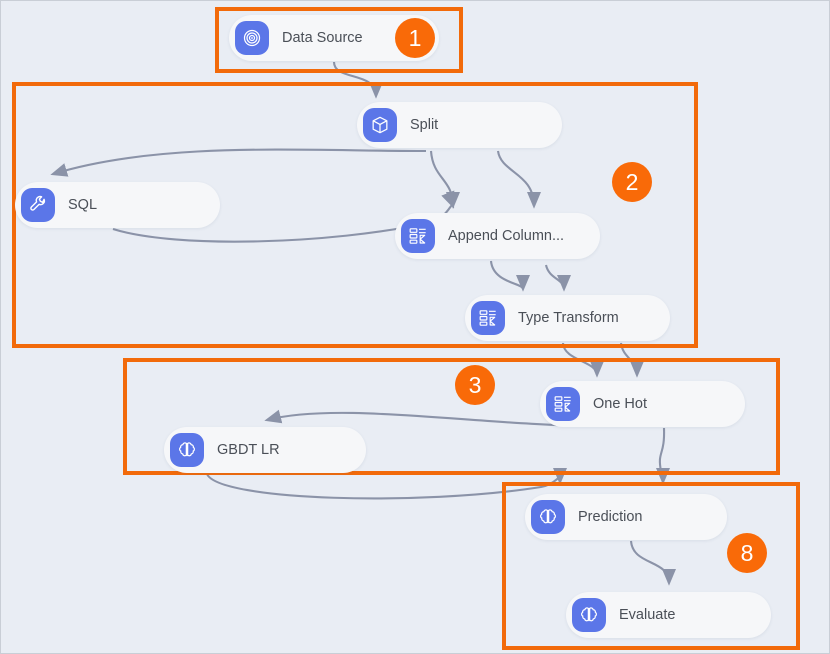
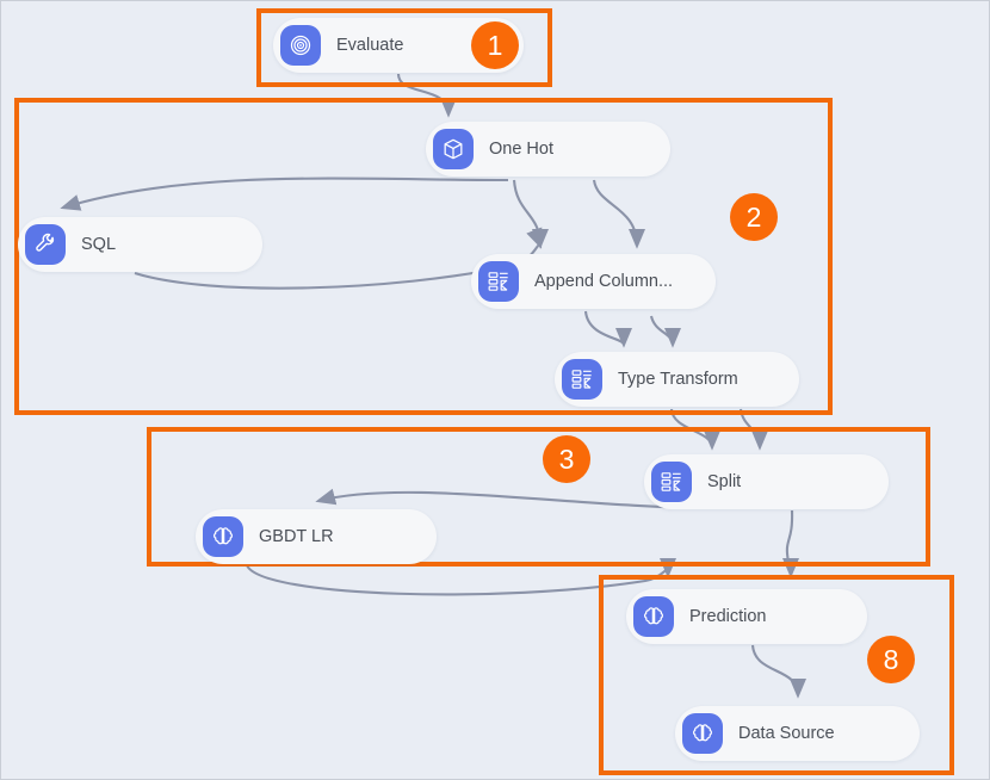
  1
  2
  3
  8
- Data Source
+ Evaluate
- Split
+ One Hot
  SQL
  Append Column...
  Type Transform
- One Hot
+ Split
  GBDT LR
  Prediction
- Evaluate
+ Data Source
